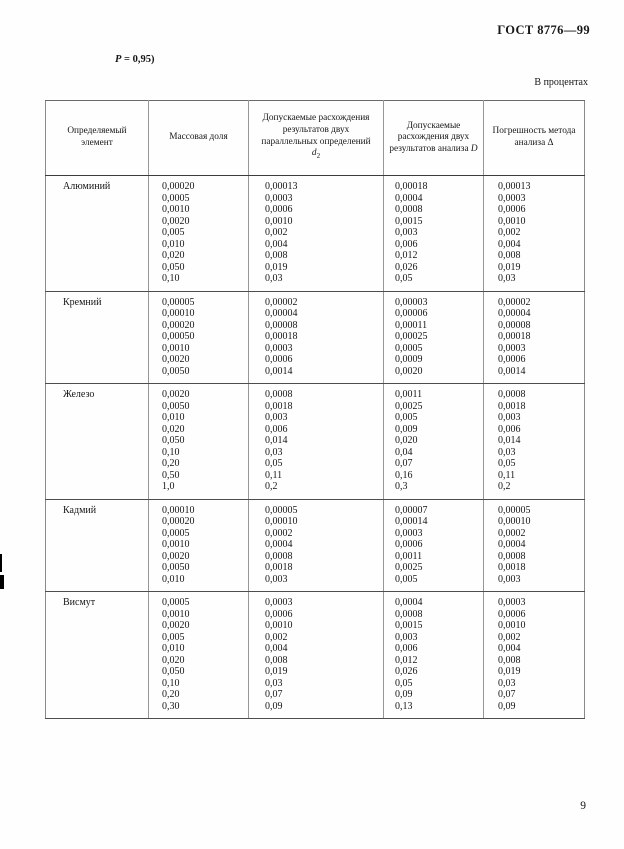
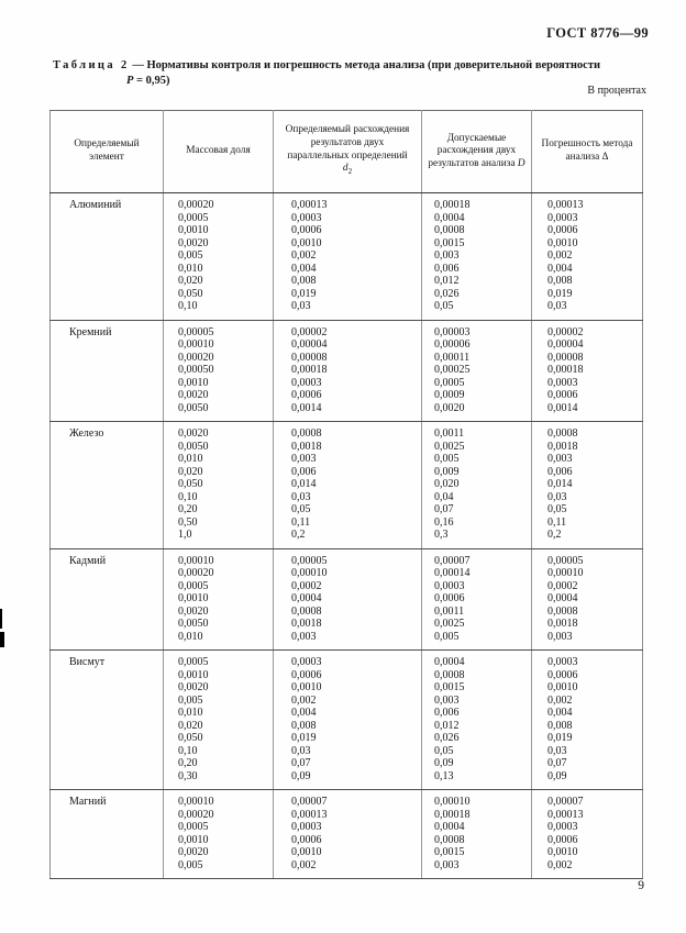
  ГОСТ 8776—99
+ Таблица 2 — Нормативы контроля и погрешность метода анализа (при доверительной вероятности
  Р = 0,95)
  В процентах
- Определяемый элемент	Массовая доля	Допускаемые расхождения результатов двух параллельных определенийd2	Допускаемые расхождения двух результатов анализа D	Погрешность метода анализа Δ
+ Определяемый элемент	Массовая доля	Определяемый расхождения результатов двух параллельных определенийd2	Допускаемые расхождения двух результатов анализа D	Погрешность метода анализа Δ
  Алюминий	0,00020 0,0005 0,0010 0,0020 0,005 0,010 0,020 0,050 0,10	0,00013 0,0003 0,0006 0,0010 0,002 0,004 0,008 0,019 0,03	0,00018 0,0004 0,0008 0,0015 0,003 0,006 0,012 0,026 0,05	0,00013 0,0003 0,0006 0,0010 0,002 0,004 0,008 0,019 0,03
  Кремний	0,00005 0,00010 0,00020 0,00050 0,0010 0,0020 0,0050	0,00002 0,00004 0,00008 0,00018 0,0003 0,0006 0,0014	0,00003 0,00006 0,00011 0,00025 0,0005 0,0009 0,0020	0,00002 0,00004 0,00008 0,00018 0,0003 0,0006 0,0014
  Железо	0,0020 0,0050 0,010 0,020 0,050 0,10 0,20 0,50 1,0	0,0008 0,0018 0,003 0,006 0,014 0,03 0,05 0,11 0,2	0,0011 0,0025 0,005 0,009 0,020 0,04 0,07 0,16 0,3	0,0008 0,0018 0,003 0,006 0,014 0,03 0,05 0,11 0,2
  Кадмий	0,00010 0,00020 0,0005 0,0010 0,0020 0,0050 0,010	0,00005 0,00010 0,0002 0,0004 0,0008 0,0018 0,003	0,00007 0,00014 0,0003 0,0006 0,0011 0,0025 0,005	0,00005 0,00010 0,0002 0,0004 0,0008 0,0018 0,003
  Висмут	0,0005 0,0010 0,0020 0,005 0,010 0,020 0,050 0,10 0,20 0,30	0,0003 0,0006 0,0010 0,002 0,004 0,008 0,019 0,03 0,07 0,09	0,0004 0,0008 0,0015 0,003 0,006 0,012 0,026 0,05 0,09 0,13	0,0003 0,0006 0,0010 0,002 0,004 0,008 0,019 0,03 0,07 0,09
+ Магний	0,00010 0,00020 0,0005 0,0010 0,0020 0,005	0,00007 0,00013 0,0003 0,0006 0,0010 0,002	0,00010 0,00018 0,0004 0,0008 0,0015 0,003	0,00007 0,00013 0,0003 0,0006 0,0010 0,002
  9
